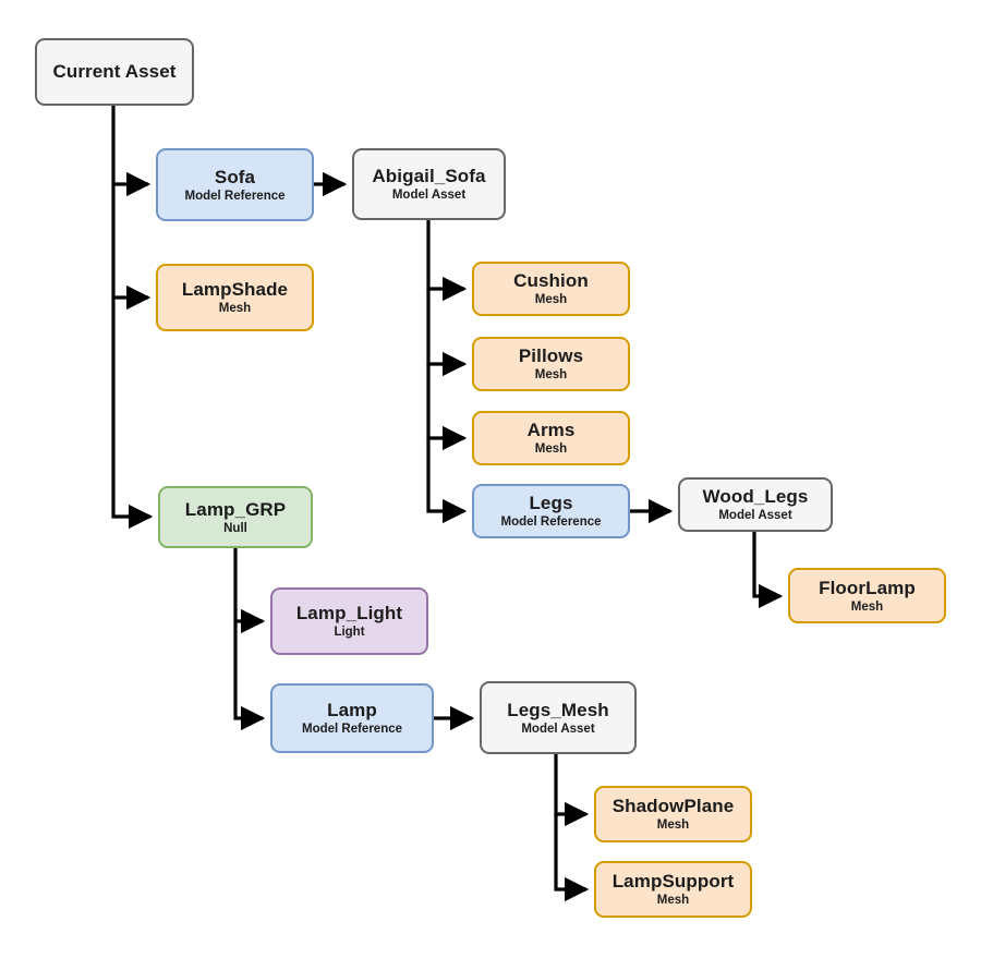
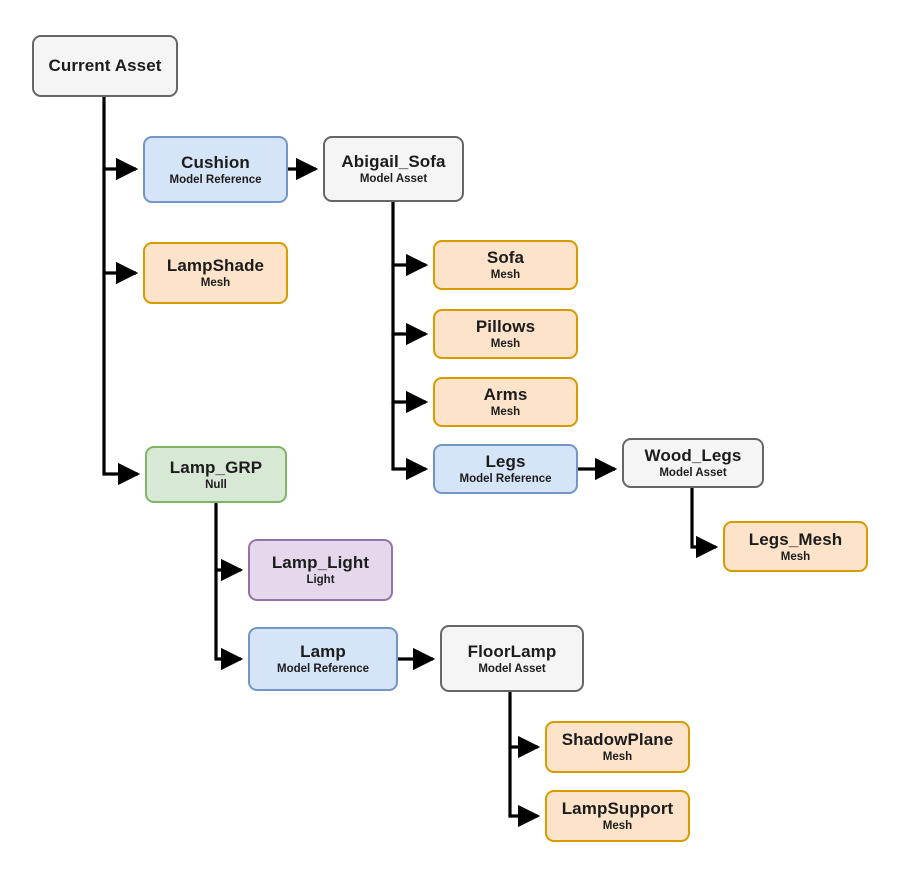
  Current Asset
- Sofa
+ Cushion
  Model Reference
  Abigail_Sofa
  Model Asset
  LampShade
  Mesh
- Cushion
+ Sofa
  Mesh
  Pillows
  Mesh
  Arms
  Mesh
  Legs
  Model Reference
  Wood_Legs
  Model Asset
- FloorLamp
+ Legs_Mesh
  Mesh
  Lamp_GRP
  Null
  Lamp_Light
  Light
  Lamp
  Model Reference
- Legs_Mesh
+ FloorLamp
  Model Asset
  ShadowPlane
  Mesh
  LampSupport
  Mesh
